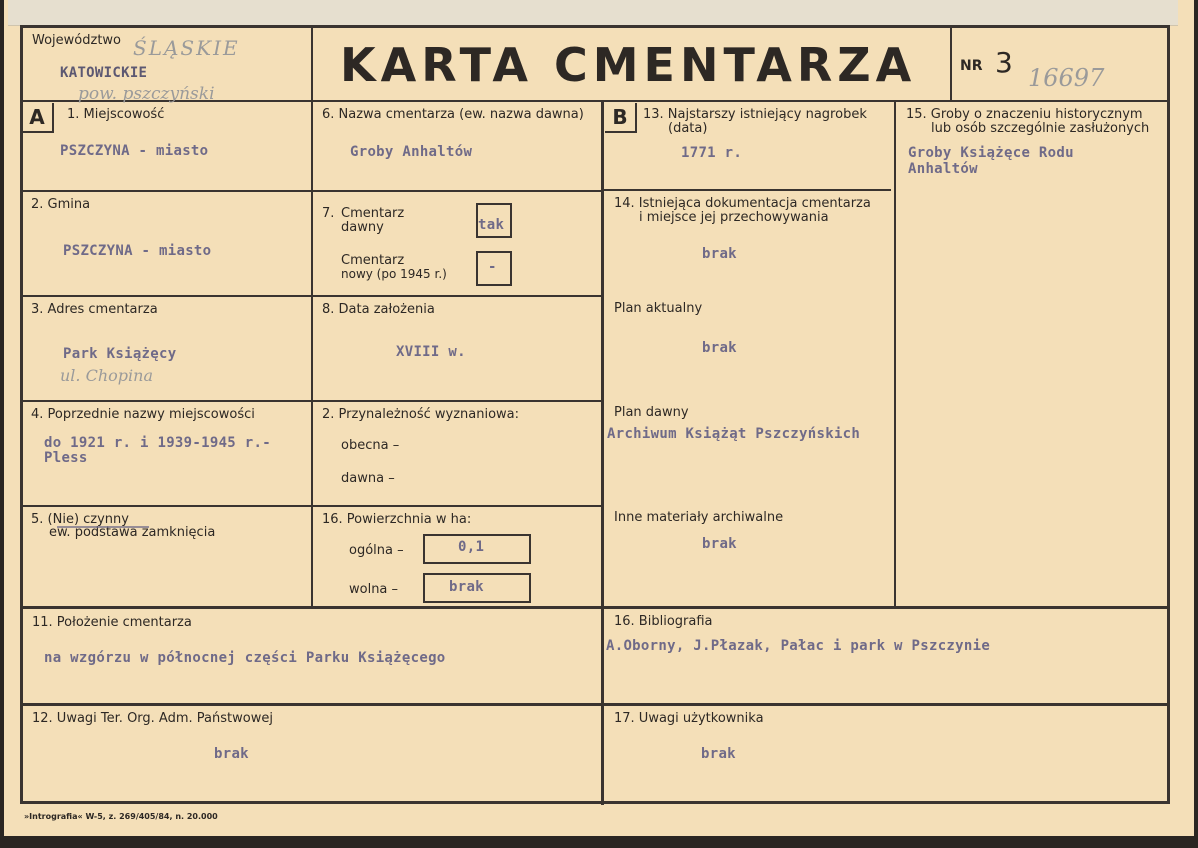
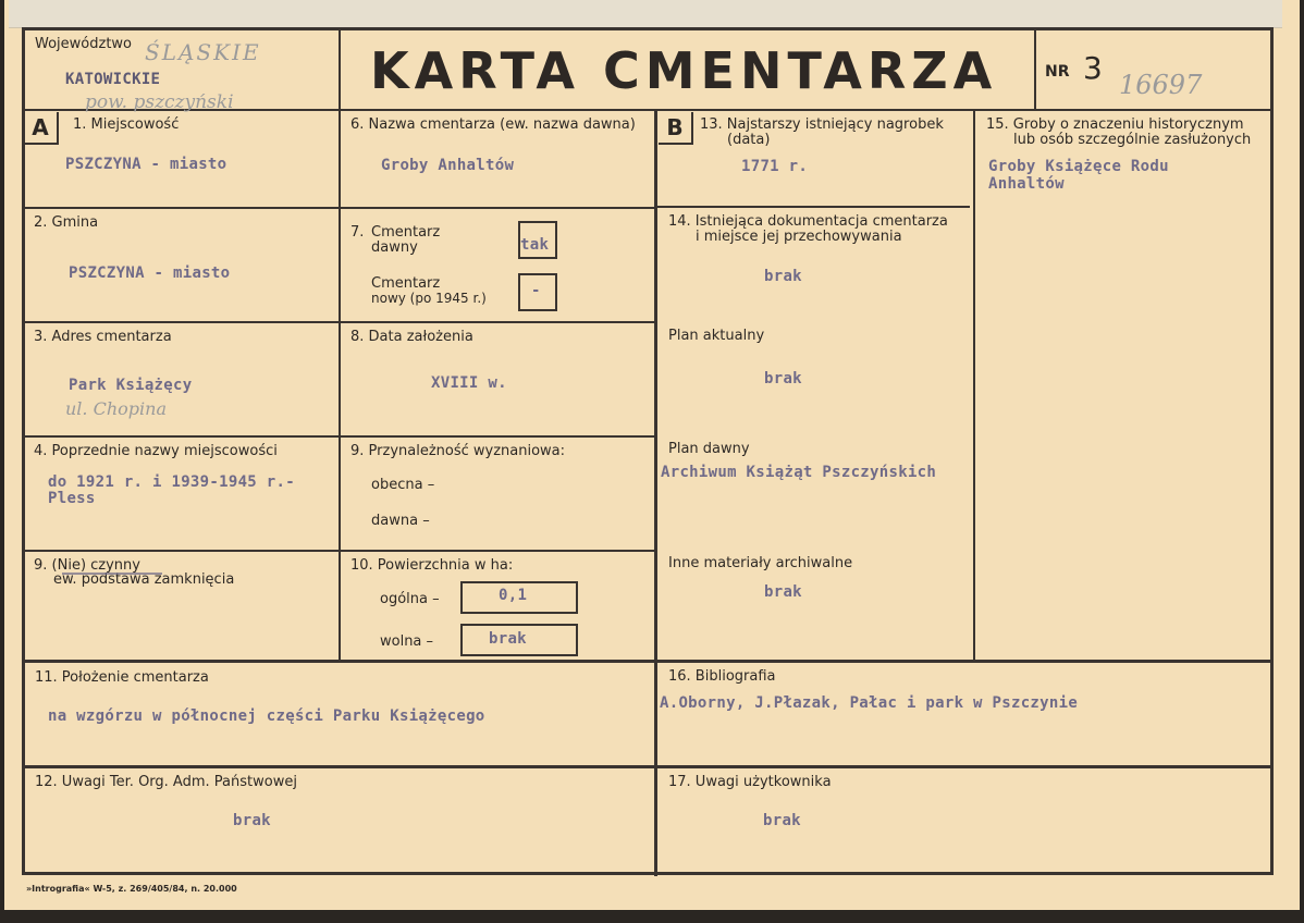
  Województwo
  ŚLĄSKIE
  KATOWICKIE
  pow. pszczyński
  KARTA CMENTARZA
  NR
  3
  16697
  A
  1. Miejscowość
  PSZCZYNA - miasto
  2. Gmina
  PSZCZYNA - miasto
  3. Adres cmentarza
  Park Książęcy
  ul. Chopina
  4. Poprzednie nazwy miejscowości
  do 1921 r. i 1939-1945 r.-
  Pless
- 5. (Nie) czynny
+ 9. (Nie) czynny
  ew. podstawa zamknięcia
  6. Nazwa cmentarza (ew. nazwa dawna)
  Groby Anhaltów
  7.
  Cmentarz
  dawny
  tak
  Cmentarz
  nowy (po 1945 r.)
  -
  8. Data założenia
  XVIII w.
- 2. Przynależność wyznaniowa:
+ 9. Przynależność wyznaniowa:
  obecna –
  dawna –
- 16. Powierzchnia w ha:
+ 10. Powierzchnia w ha:
  ogólna –
  0,1
  wolna –
  brak
  11. Położenie cmentarza
  na wzgórzu w północnej części Parku Książęcego
  12. Uwagi Ter. Org. Adm. Państwowej
  brak
  B
  13. Najstarszy istniejący nagrobek
  (data)
  1771 r.
  14. Istniejąca dokumentacja cmentarza
  i miejsce jej przechowywania
  brak
  Plan aktualny
  brak
  Plan dawny
  Archiwum Książąt Pszczyńskich
  Inne materiały archiwalne
  brak
  15. Groby o znaczeniu historycznym
  lub osób szczególnie zasłużonych
  Groby Książęce Rodu
  Anhaltów
  16. Bibliografia
  A.Oborny, J.Płazak, Pałac i park w Pszczynie
  17. Uwagi użytkownika
  brak
  »Intrografia« W-5, z. 269/405/84, n. 20.000
